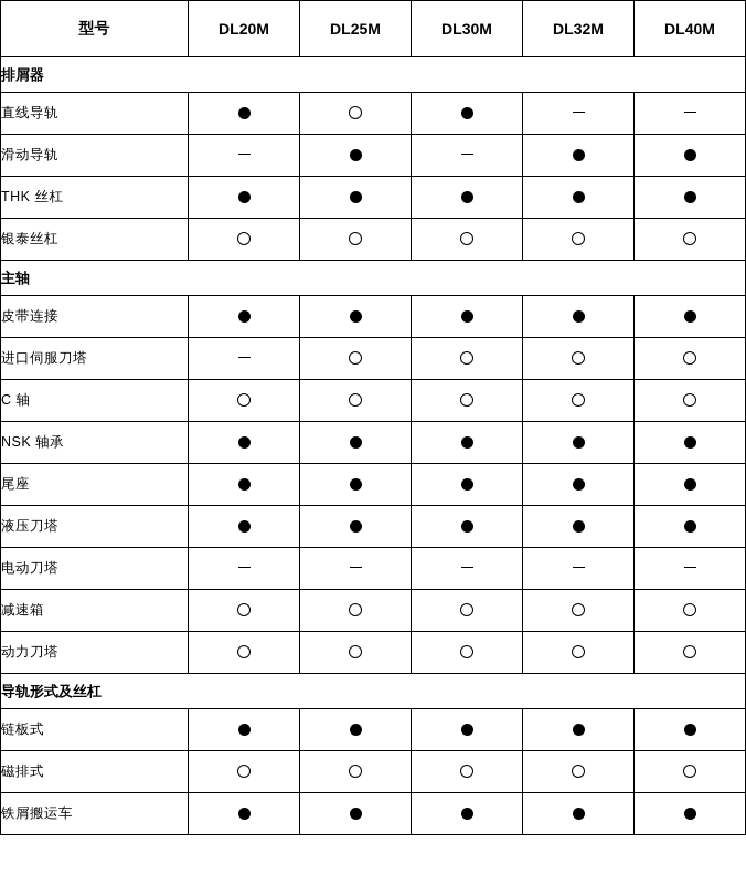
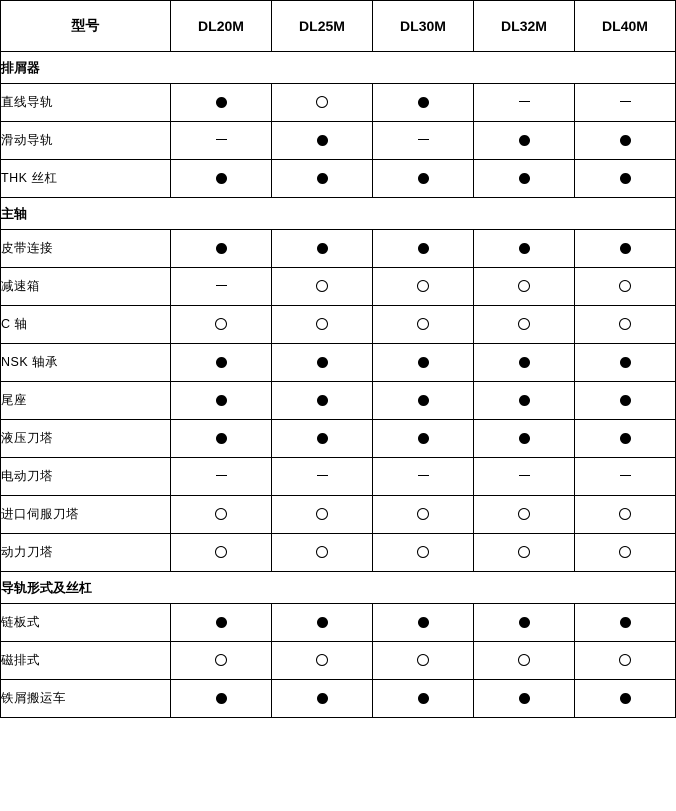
  型号	DL20M	DL25M	DL30M	DL32M	DL40M
  排屑器
  直线导轨
  滑动导轨
  THK 丝杠
- 银泰丝杠
  主轴
  皮带连接
- 进口伺服刀塔
+ 减速箱
  C 轴
  NSK 轴承
  尾座
  液压刀塔
  电动刀塔
- 减速箱
+ 进口伺服刀塔
  动力刀塔
  导轨形式及丝杠
  链板式
  磁排式
  铁屑搬运车
